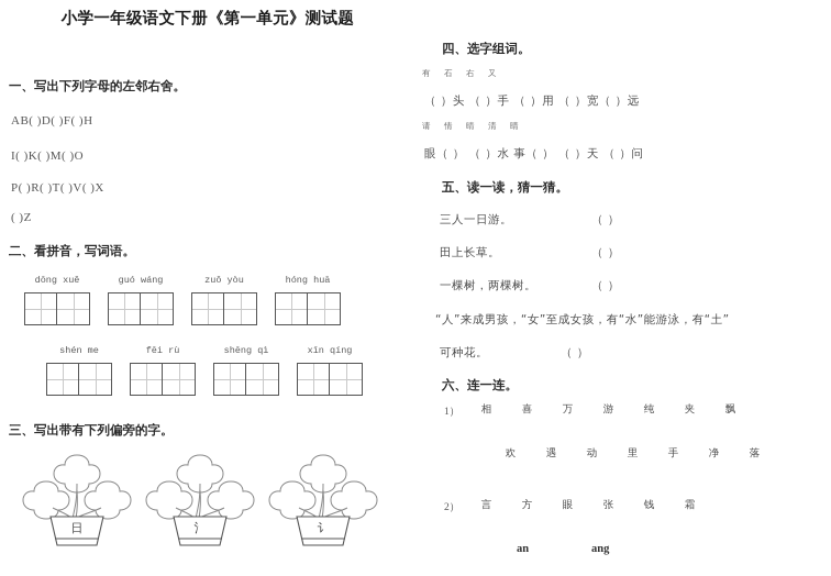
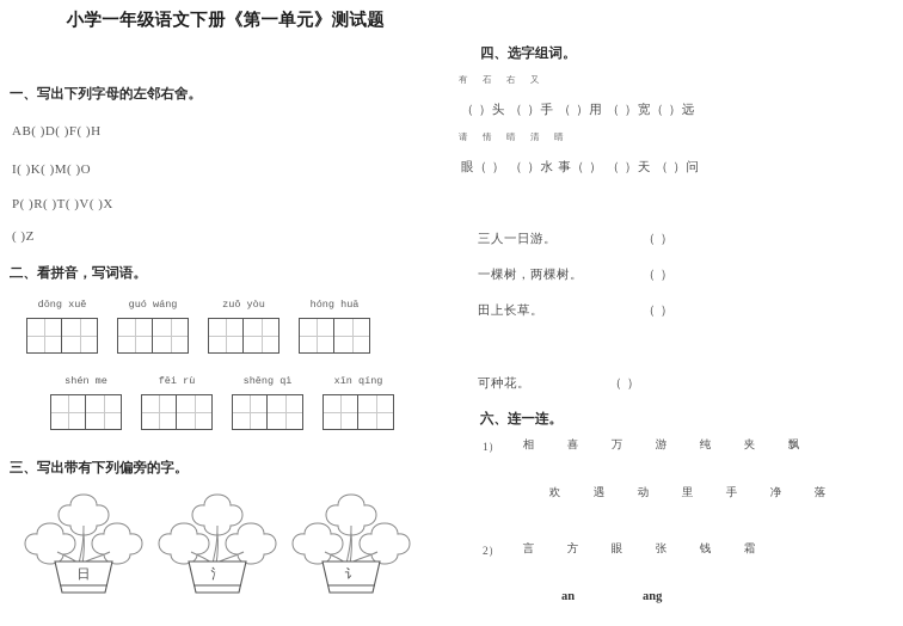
  小学一年级语文下册《第一单元》测试题
  一、写出下列字母的左邻右舍。
  AB( )D( )F( )H
  I( )K( )M( )O
  P( )R( )T( )V( )X
  ( )Z
  二、看拼音，写词语。
  dōng xuě guó wáng zuǒ yòu hóng huā
  shén me fēi rù shēng qì xīn qíng
  三、写出带有下列偏旁的字。
  日
  氵
  讠
  四、选字组词。
  有 石 右 又
  （ ）头 （ ）手 （ ）用 （ ）宽（ ）远
  请 情 晴 清 睛
  眼（ ） （ ）水 事（ ） （ ）天 （ ）问
- 五、读一读，猜一猜。
  三人一日游。
  （ ）
- 田上长草。
+ 一棵树，两棵树。
  （ ）
- 一棵树，两棵树。
+ 田上长草。
  （ ）
- “人”来成男孩，“女”至成女孩，有“水”能游泳，有“土”
  可种花。
  （ ）
  六、连一连。
  1）
  相 喜 万 游 纯 夹 飘
  欢 遇 动 里 手 净 落
  2）
  言 方 眼 张 钱 霜
  an
  ang
